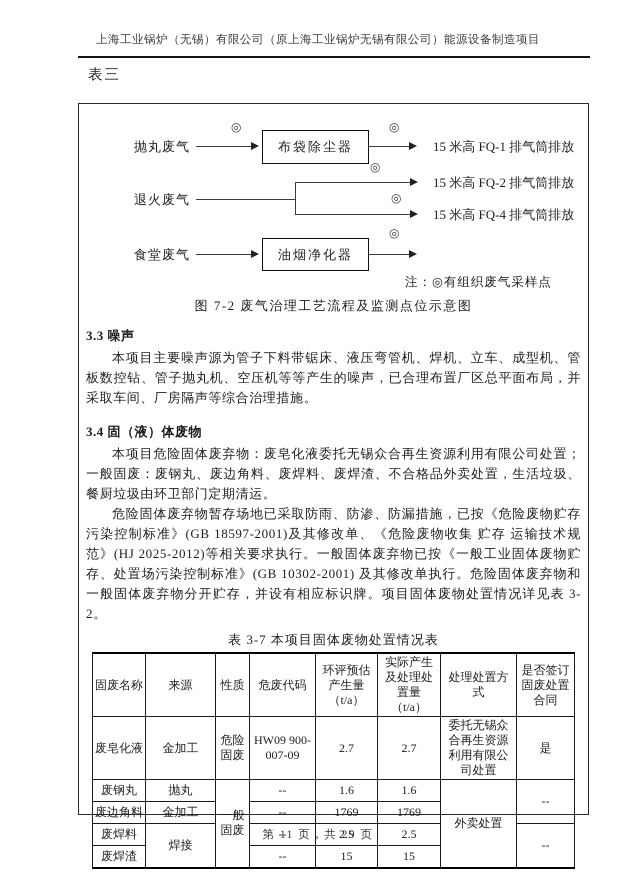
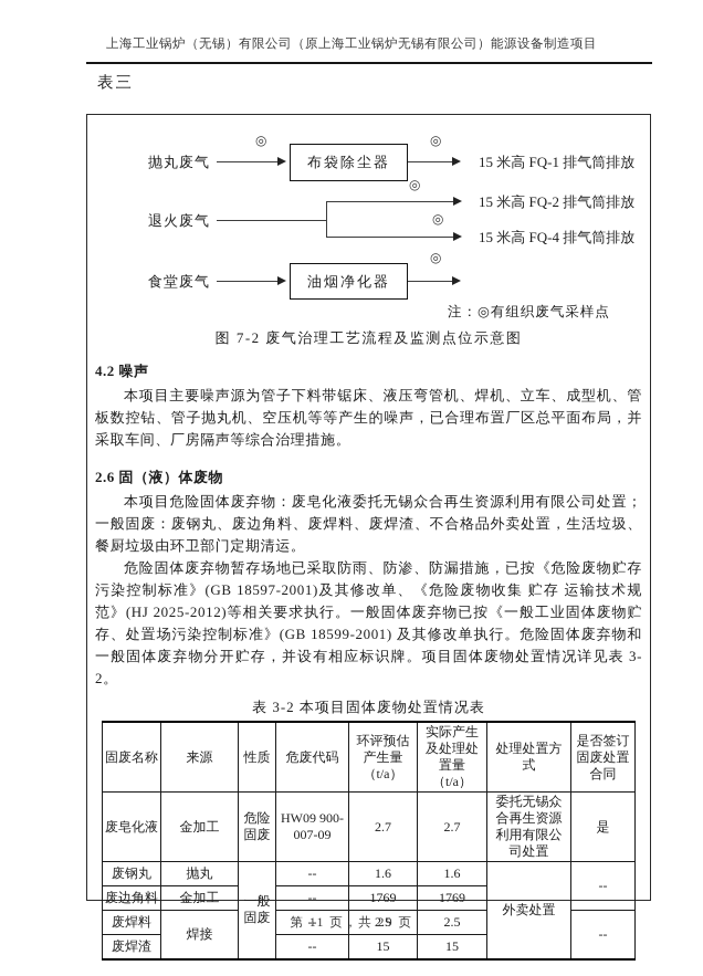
  上海工业锅炉（无锡）有限公司（原上海工业锅炉无锡有限公司）能源设备制造项目
  表三
  抛丸废气
  ◎
  布袋除尘器
  ◎
  15 米高 FQ-1 排气筒排放
  ◎
  15 米高 FQ-2 排气筒排放
  退火废气
  ◎
  15 米高 FQ-4 排气筒排放
  食堂废气
  油烟净化器
  ◎
  注：◎有组织废气采样点
  图 7-2 废气治理工艺流程及监测点位示意图
- 3.3 噪声
+ 4.2 噪声
  本项目主要噪声源为管子下料带锯床、液压弯管机、焊机、立车、成型机、管板数控钻、管子抛丸机、空压机等等产生的噪声，已合理布置厂区总平面布局，并采取车间、厂房隔声等综合治理措施。
- 3.4 固（液）体废物
+ 2.6 固（液）体废物
  本项目危险固体废弃物：废皂化液委托无锡众合再生资源利用有限公司处置；一般固废：废钢丸、废边角料、废焊料、废焊渣、不合格品外卖处置，生活垃圾、餐厨垃圾由环卫部门定期清运。
- 危险固体废弃物暂存场地已采取防雨、防渗、防漏措施，已按《危险废物贮存污染控制标准》(GB 18597-2001)及其修改单、《危险废物收集 贮存 运输技术规范》(HJ 2025-2012)等相关要求执行。一般固体废弃物已按《一般工业固体废物贮存、处置场污染控制标准》(GB 10302-2001) 及其修改单执行。危险固体废弃物和一般固体废弃物分开贮存，并设有相应标识牌。项目固体废物处置情况详见表 3-2。
+ 危险固体废弃物暂存场地已采取防雨、防渗、防漏措施，已按《危险废物贮存污染控制标准》(GB 18597-2001)及其修改单、《危险废物收集 贮存 运输技术规范》(HJ 2025-2012)等相关要求执行。一般固体废弃物已按《一般工业固体废物贮存、处置场污染控制标准》(GB 18599-2001) 及其修改单执行。危险固体废弃物和一般固体废弃物分开贮存，并设有相应标识牌。项目固体废物处置情况详见表 3-2。
- 表 3-7 本项目固体废物处置情况表
+ 表 3-2 本项目固体废物处置情况表
  固废名称	来源	性质	危废代码	环评预估产生量（t/a）	实际产生及处理处置量（t/a）	处理处置方式	是否签订固废处置合同
  废皂化液	金加工	危险固废	HW09 900-007-09	2.7	2.7	委托无锡众合再生资源利用有限公司处置	是
  废钢丸	抛丸	一般固废	--	1.6	1.6	外卖处置	--
  废边角料	金加工	--	1769	1769
  废焊料	焊接	--	2.5	2.5	--
  废焊渣	--	15	15
  第 11 页，共 29 页
